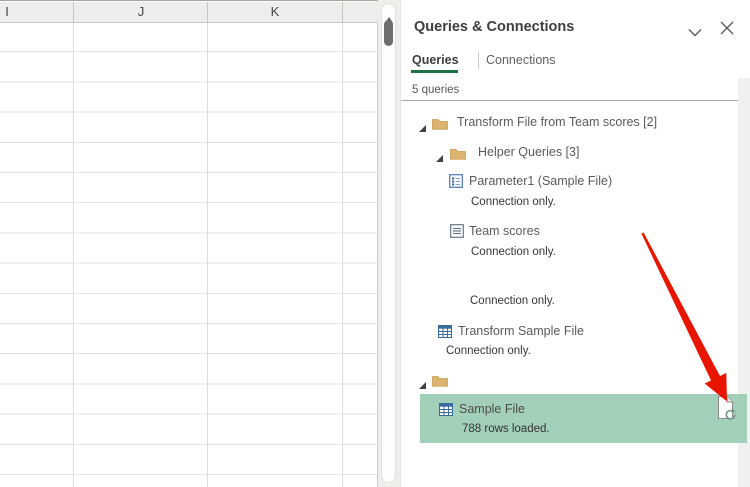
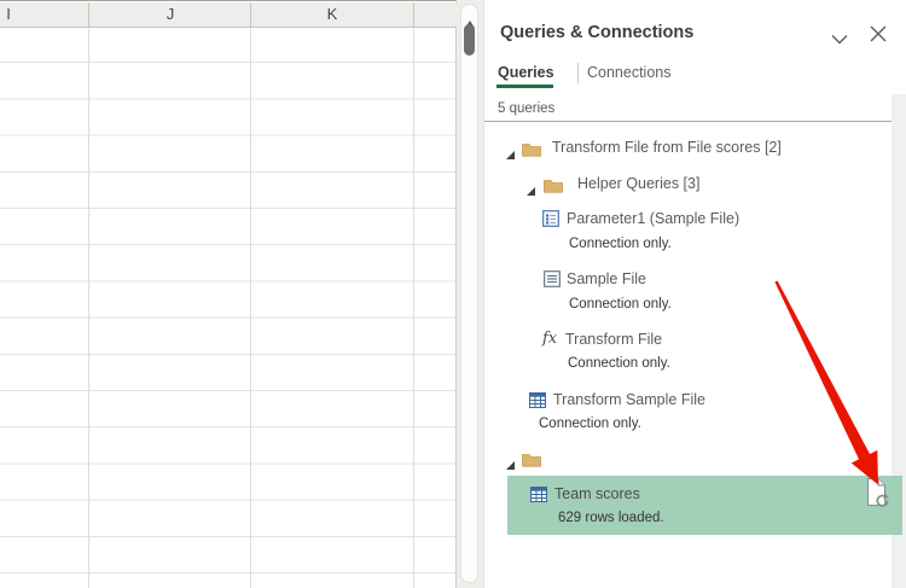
  I
  J
  K
  Queries & Connections
  Queries
  Connections
  5 queries
- Transform File from Team scores [2]
+ Transform File from File scores [2]
  Helper Queries [3]
  Parameter1 (Sample File)
  Connection only.
- Team scores
+ Sample File
  Connection only.
+ fx
+ Transform File
  Connection only.
  Transform Sample File
  Connection only.
- Sample File
+ Team scores
- 788 rows loaded.
+ 629 rows loaded.
